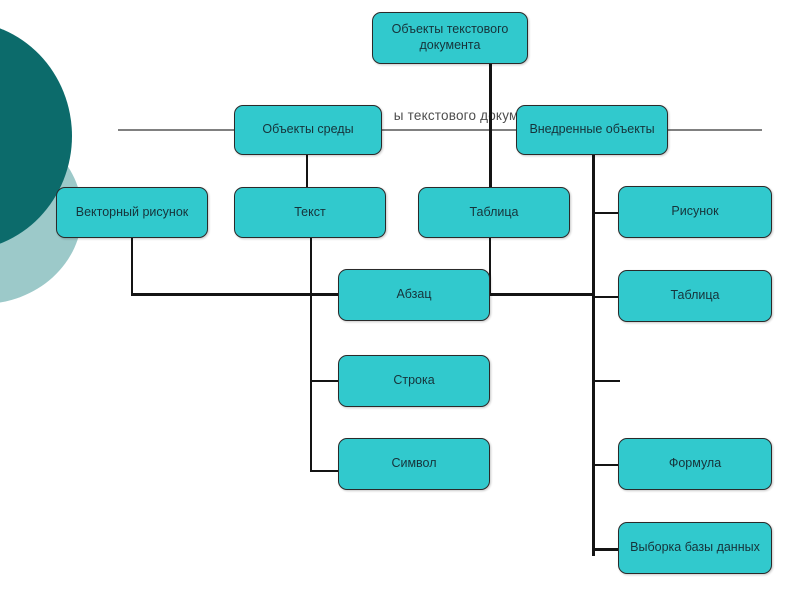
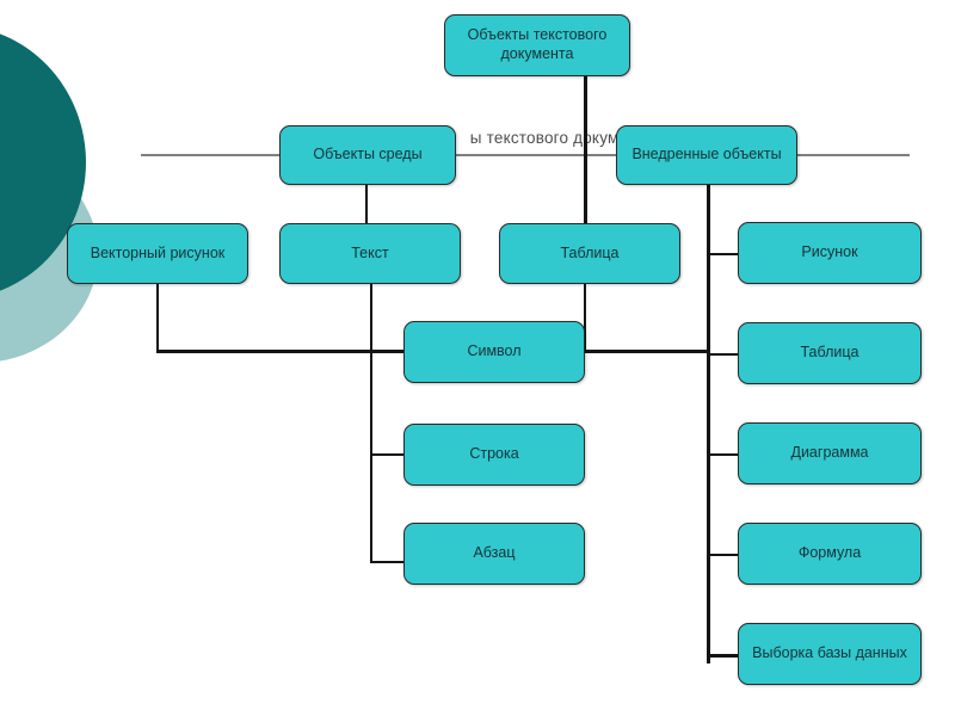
  ы текстового докум
  Объекты текстового документа
  Объекты среды
  Внедренные объекты
  Векторный рисунок
  Текст
  Таблица
- Абзац
+ Символ
  Строка
- Символ
+ Абзац
  Рисунок
  Таблица
+ Диаграмма
  Формула
  Выборка базы данных
